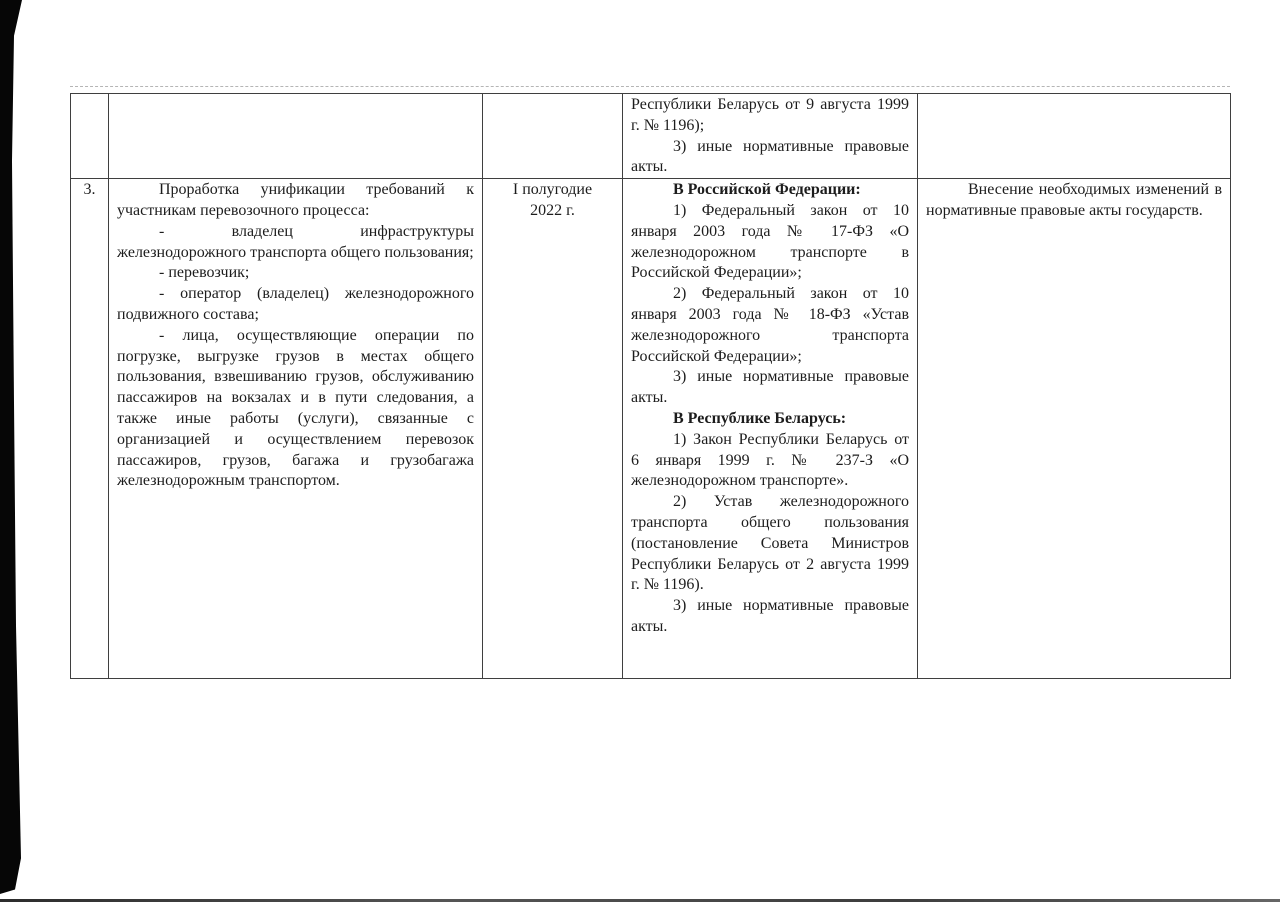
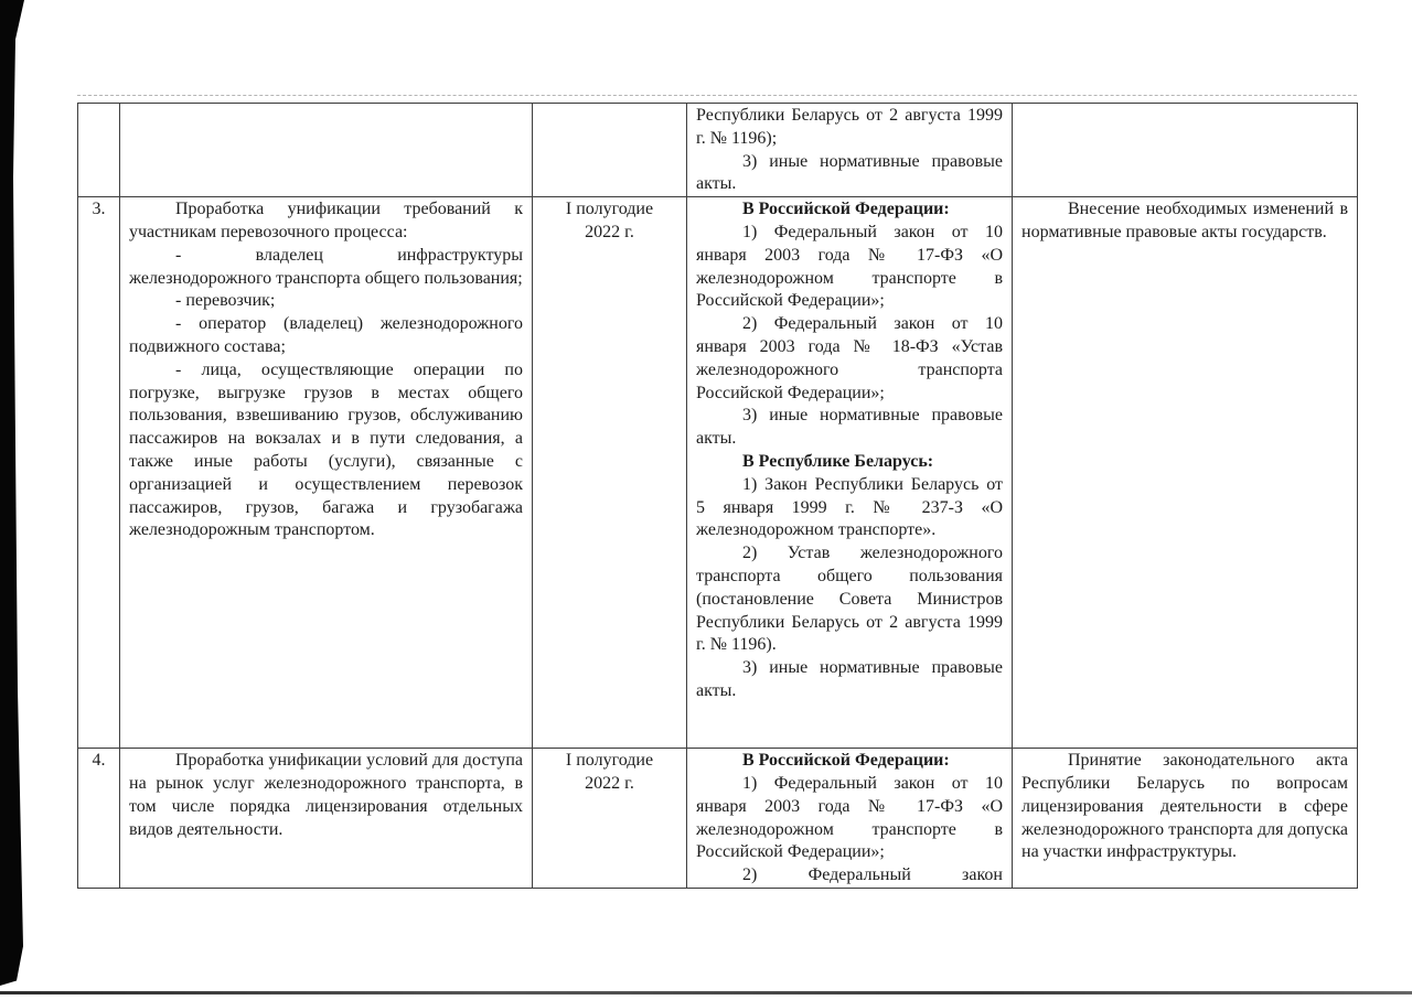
- 			Республики Беларусь от 9 августа 1999 г. № 1196); 3) иные нормативные правовые акты.
+ 			Республики Беларусь от 2 августа 1999 г. № 1196); 3) иные нормативные правовые акты.
- 3.	Проработка унификации требований к участникам перевозочного процесса: - владелец инфраструктуры железнодорожного транспорта общего пользования; - перевозчик; - оператор (владелец) железнодорожного подвижного состава; - лица, осуществляющие операции по погрузке, выгрузке грузов в местах общего пользования, взвешиванию грузов, обслуживанию пассажиров на вокзалах и в пути следования, а также иные работы (услуги), связанные с организацией и осуществлением перевозок пассажиров, грузов, багажа и грузобагажа железнодорожным транспортом.	I полугодие 2022 г.	В Российской Федерации: 1) Федеральный закон от 10 января 2003 года № 17-ФЗ «О железнодорожном транспорте в Российской Федерации»; 2) Федеральный закон от 10 января 2003 года № 18-ФЗ «Устав железнодорожного транспорта Российской Федерации»; 3) иные нормативные правовые акты. В Республике Беларусь: 1) Закон Республики Беларусь от 6 января 1999 г. № 237-З «О железнодорожном транспорте». 2) Устав железнодорожного транспорта общего пользования (постановление Совета Министров Республики Беларусь от 2 августа 1999 г. № 1196). 3) иные нормативные правовые акты.	Внесение необходимых изменений в нормативные правовые акты государств.
+ 3.	Проработка унификации требований к участникам перевозочного процесса: - владелец инфраструктуры железнодорожного транспорта общего пользования; - перевозчик; - оператор (владелец) железнодорожного подвижного состава; - лица, осуществляющие операции по погрузке, выгрузке грузов в местах общего пользования, взвешиванию грузов, обслуживанию пассажиров на вокзалах и в пути следования, а также иные работы (услуги), связанные с организацией и осуществлением перевозок пассажиров, грузов, багажа и грузобагажа железнодорожным транспортом.	I полугодие 2022 г.	В Российской Федерации: 1) Федеральный закон от 10 января 2003 года № 17-ФЗ «О железнодорожном транспорте в Российской Федерации»; 2) Федеральный закон от 10 января 2003 года № 18-ФЗ «Устав железнодорожного транспорта Российской Федерации»; 3) иные нормативные правовые акты. В Республике Беларусь: 1) Закон Республики Беларусь от 5 января 1999 г. № 237-З «О железнодорожном транспорте». 2) Устав железнодорожного транспорта общего пользования (постановление Совета Министров Республики Беларусь от 2 августа 1999 г. № 1196). 3) иные нормативные правовые акты.	Внесение необходимых изменений в нормативные правовые акты государств.
+ 4.	Проработка унификации условий для доступа на рынок услуг железнодорожного транспорта, в том числе порядка лицензирования отдельных видов деятельности.	I полугодие 2022 г.	В Российской Федерации: 1) Федеральный закон от 10 января 2003 года № 17-ФЗ «О железнодорожном транспорте в Российской Федерации»; 2) Федеральный закон	Принятие законодательного акта Республики Беларусь по вопросам лицензирования деятельности в сфере железнодорожного транспорта для допуска на участки инфраструктуры.
